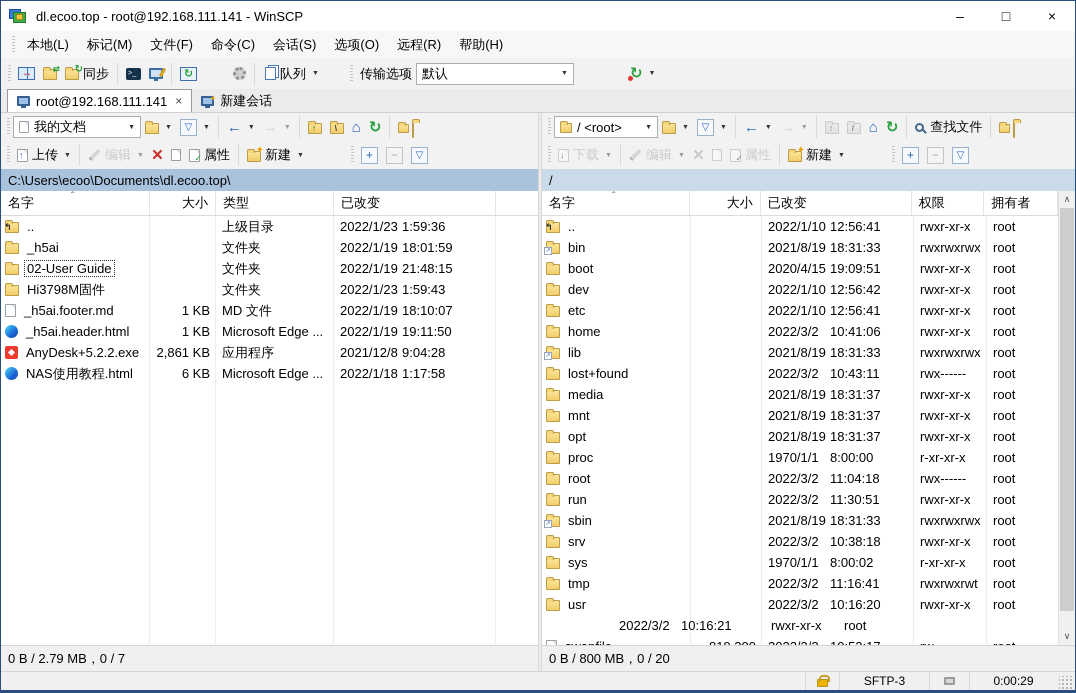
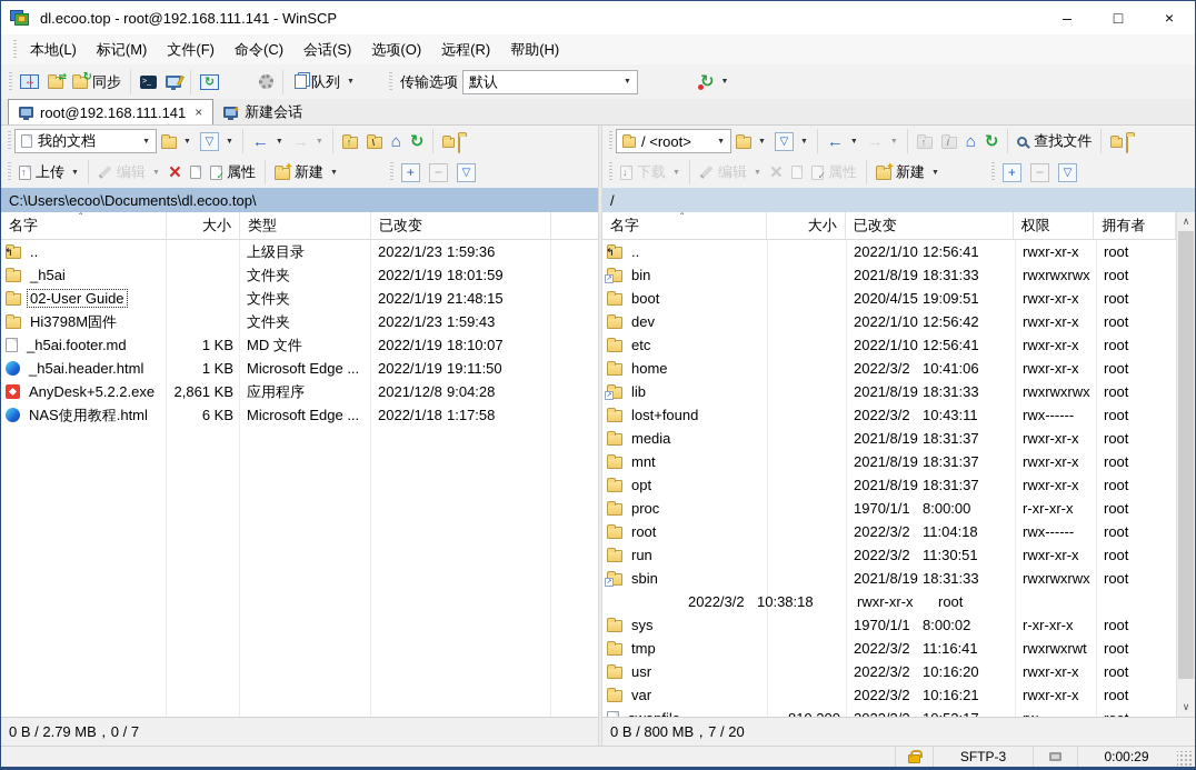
  dl.ecoo.top - root@192.168.111.141 - WinSCP
  –
  □
  ×
  本地(L)
  标记(M)
  文件(F)
  命令(C)
  会话(S)
  选项(O)
  远程(R)
  帮助(H)
  ⇄
  ↻
  同步
  ↻
  队列
  传输选项
  默认
  ↻
  root@192.168.111.141
  ×
  ✦
  新建会话
  我的文档
  ▽
  ←
  →
  ↑
  \
  ⌂
  ↻
  ↑
  上传
  编辑
  ×
  ✓
  属性
  ✦
  新建
  +
  −
  ▽
  C:\Users\ecoo\Documents\dl.ecoo.top\
  名字
  大小
  类型
  已改变
  ˆ
  ↰
  ..
  上级目录
  2022/1/23
  1:59:36
  _h5ai
  文件夹
  2022/1/19
  18:01:59
  02-User Guide
  文件夹
  2022/1/19
  21:48:15
  Hi3798M固件
  文件夹
  2022/1/23
  1:59:43
  _h5ai.footer.md
  1 KB
  MD 文件
  2022/1/19
  18:10:07
  _h5ai.header.html
  1 KB
  Microsoft Edge ...
  2022/1/19
  19:11:50
  AnyDesk+5.2.2.exe
  2,861 KB
  应用程序
  2021/12/8
  9:04:28
  NAS使用教程.html
  6 KB
  Microsoft Edge ...
  2022/1/18
  1:17:58
  0 B / 2.79 MB，0 / 7
  / <root>
  ▽
  ←
  →
  ↑
  /
  ⌂
  ↻
  查找文件
  ↓
  下载
  编辑
  ×
  ✓
  属性
  ✦
  新建
  +
  −
  ▽
  /
  名字
  大小
  已改变
  权限
  拥有者
  ˆ
  ↰
  ..
  2022/1/10
  12:56:41
  rwxr-xr-x
  root
  bin
  2021/8/19
  18:31:33
  rwxrwxrwx
  root
  boot
  2020/4/15
  19:09:51
  rwxr-xr-x
  root
  dev
  2022/1/10
  12:56:42
  rwxr-xr-x
  root
  etc
  2022/1/10
  12:56:41
  rwxr-xr-x
  root
  home
  2022/3/2
  10:41:06
  rwxr-xr-x
  root
  lib
  2021/8/19
  18:31:33
  rwxrwxrwx
  root
  lost+found
  2022/3/2
  10:43:11
  rwx------
  root
  media
  2021/8/19
  18:31:37
  rwxr-xr-x
  root
  mnt
  2021/8/19
  18:31:37
  rwxr-xr-x
  root
  opt
  2021/8/19
  18:31:37
  rwxr-xr-x
  root
  proc
  1970/1/1
  8:00:00
  r-xr-xr-x
  root
  root
  2022/3/2
  11:04:18
  rwx------
  root
  run
  2022/3/2
  11:30:51
  rwxr-xr-x
  root
  sbin
  2021/8/19
  18:31:33
  rwxrwxrwx
  root
- srv
  2022/3/2
  10:38:18
  rwxr-xr-x
  root
  sys
  1970/1/1
  8:00:02
  r-xr-xr-x
  root
  tmp
  2022/3/2
  11:16:41
  rwxrwxrwt
  root
  usr
  2022/3/2
  10:16:20
  rwxr-xr-x
  root
+ var
  2022/3/2
  10:16:21
  rwxr-xr-x
  root
  ∧
  ∨
- 0 B / 800 MB，0 / 20
+ 0 B / 800 MB，7 / 20
  SFTP-3
  0:00:29
